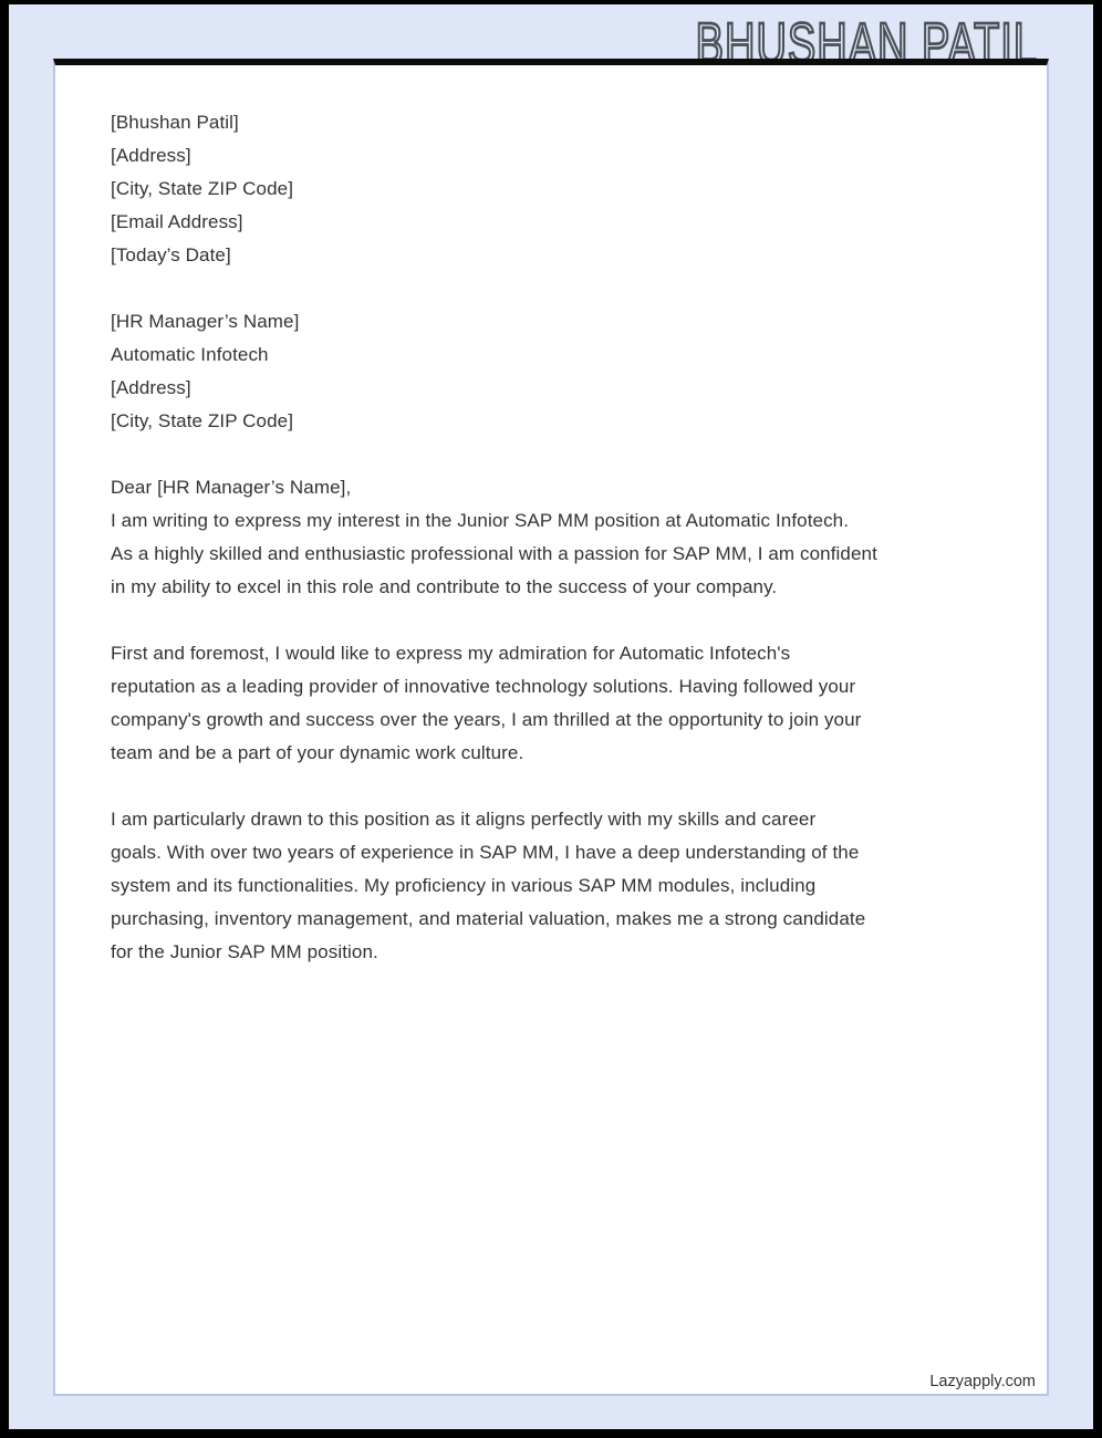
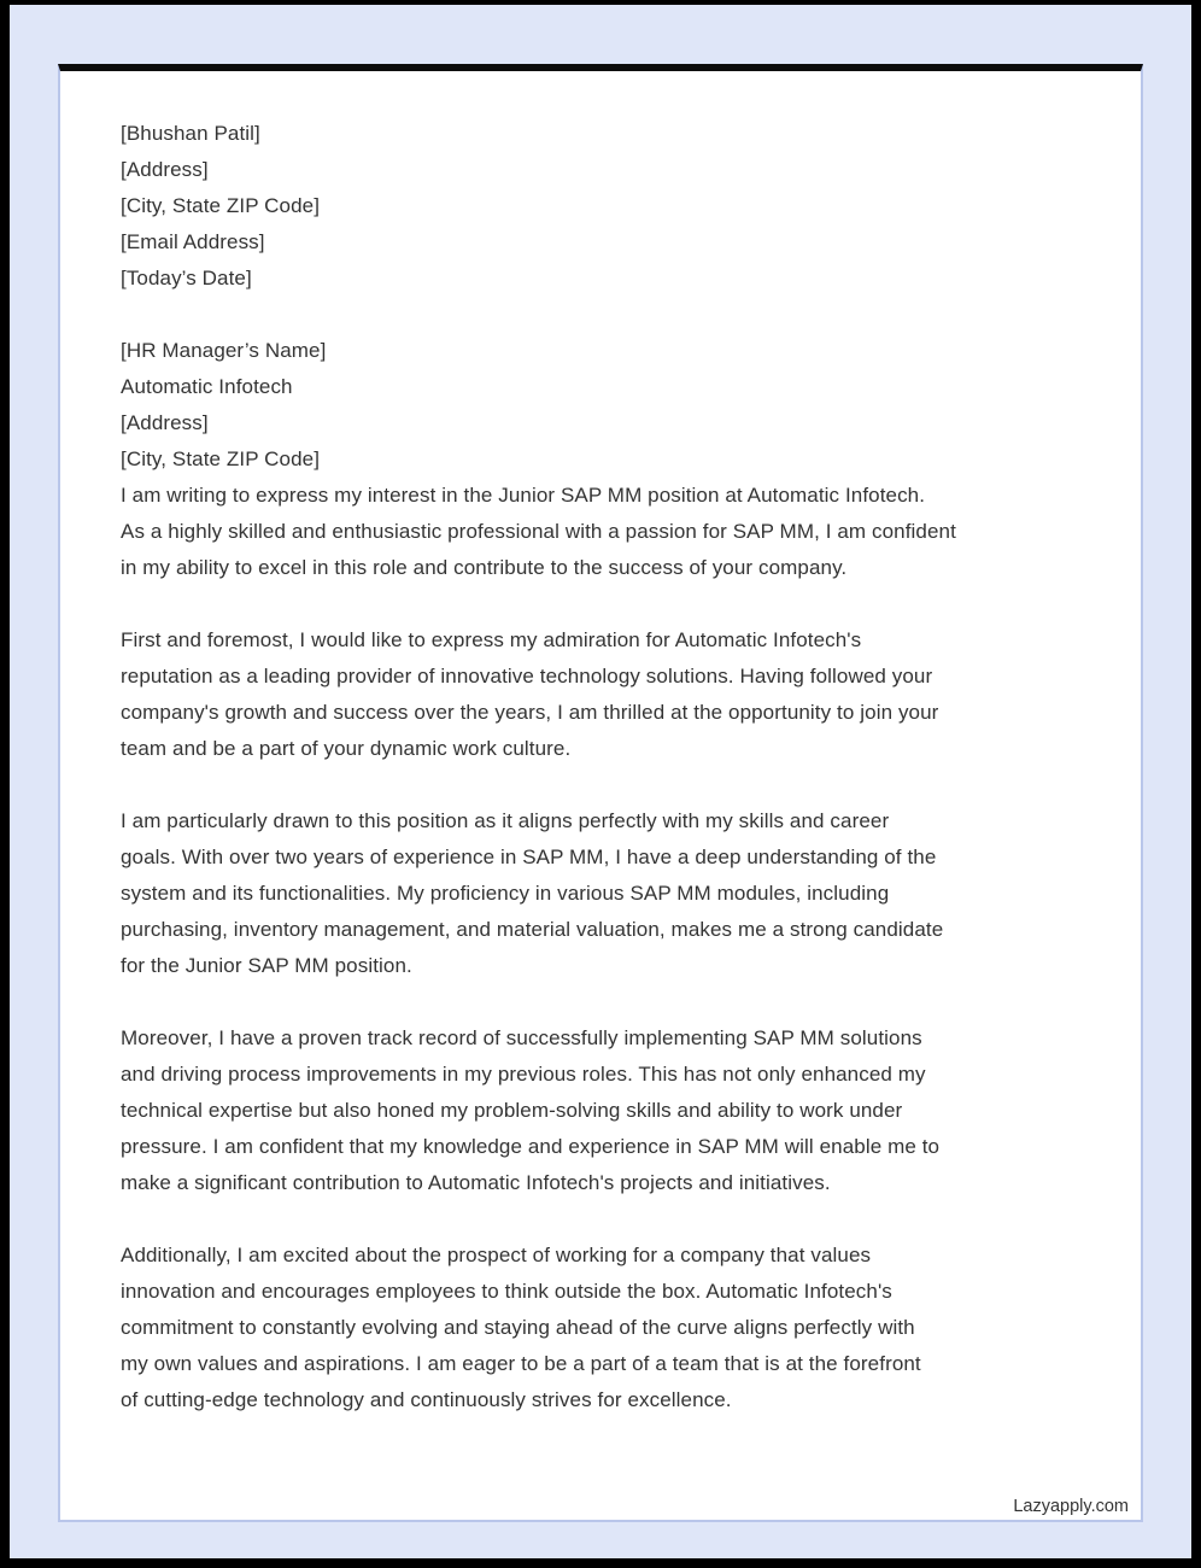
- BHUSHAN PATIL
  [Bhushan Patil]
  [Address]
  [City, State ZIP Code]
  [Email Address]
  [Today’s Date]
  [HR Manager’s Name]
  Automatic Infotech
  [Address]
  [City, State ZIP Code]
- Dear [HR Manager’s Name],
  I am writing to express my interest in the Junior SAP MM position at Automatic Infotech.
  As a highly skilled and enthusiastic professional with a passion for SAP MM, I am confident
  in my ability to excel in this role and contribute to the success of your company.
  First and foremost, I would like to express my admiration for Automatic Infotech's
  reputation as a leading provider of innovative technology solutions. Having followed your
  company's growth and success over the years, I am thrilled at the opportunity to join your
  team and be a part of your dynamic work culture.
  I am particularly drawn to this position as it aligns perfectly with my skills and career
  goals. With over two years of experience in SAP MM, I have a deep understanding of the
  system and its functionalities. My proficiency in various SAP MM modules, including
  purchasing, inventory management, and material valuation, makes me a strong candidate
  for the Junior SAP MM position.
+ Moreover, I have a proven track record of successfully implementing SAP MM solutions
+ and driving process improvements in my previous roles. This has not only enhanced my
+ technical expertise but also honed my problem-solving skills and ability to work under
+ pressure. I am confident that my knowledge and experience in SAP MM will enable me to
+ make a significant contribution to Automatic Infotech's projects and initiatives.
+ Additionally, I am excited about the prospect of working for a company that values
+ innovation and encourages employees to think outside the box. Automatic Infotech's
+ commitment to constantly evolving and staying ahead of the curve aligns perfectly with
+ my own values and aspirations. I am eager to be a part of a team that is at the forefront
+ of cutting-edge technology and continuously strives for excellence.
  Lazyapply.com
